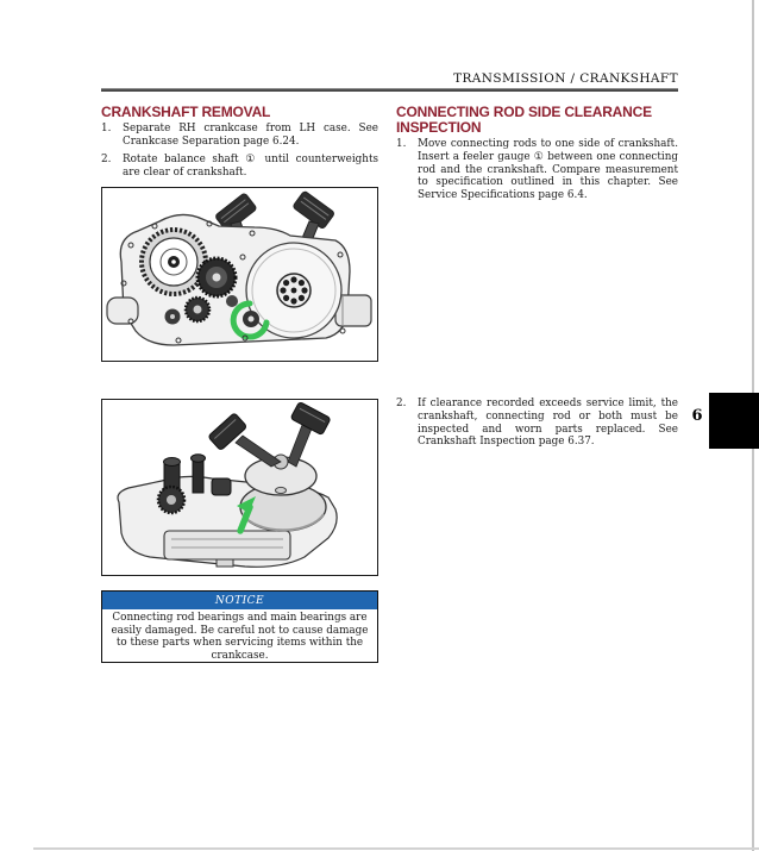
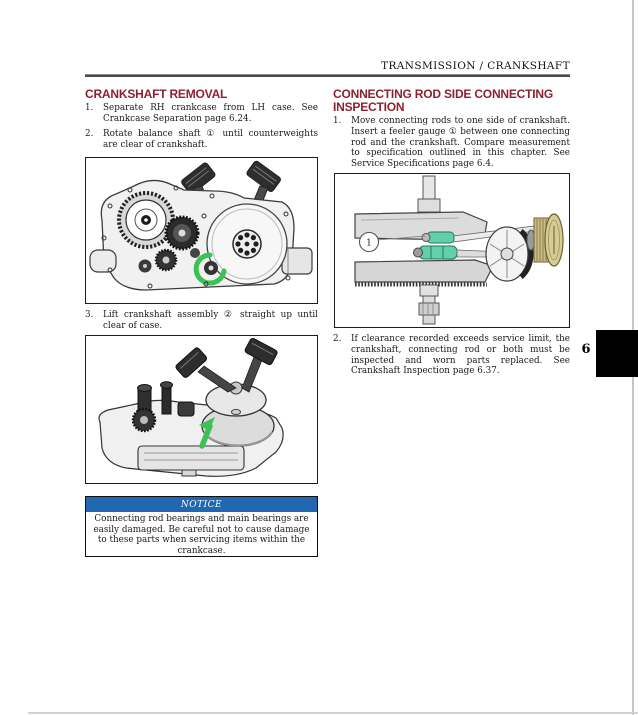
  TRANSMISSION / CRANKSHAFT
  CRANKSHAFT REMOVAL
  1.
  Separate RH crankcase from LH case. See Crankcase Separation page 6.24.
  2.
  Rotate balance shaft ① until counterweights are clear of crankshaft.
+ 3.
+ Lift crankshaft assembly ② straight up until clear of case.
  NOTICE
  Connecting rod bearings and main bearings are easily damaged. Be careful not to cause damage to these parts when servicing items within the crankcase.
- CONNECTING ROD SIDE CLEARANCE INSPECTION
+ CONNECTING ROD SIDE CONNECTING INSPECTION
  1.
  Move connecting rods to one side of crankshaft. Insert a feeler gauge ① between one connecting rod and the crankshaft. Compare measurement to specification outlined in this chapter. See Service Specifications page 6.4.
+ 1
  2.
  If clearance recorded exceeds service limit, the crankshaft, connecting rod or both must be inspected and worn parts replaced. See Crankshaft Inspection page 6.37.
  6
